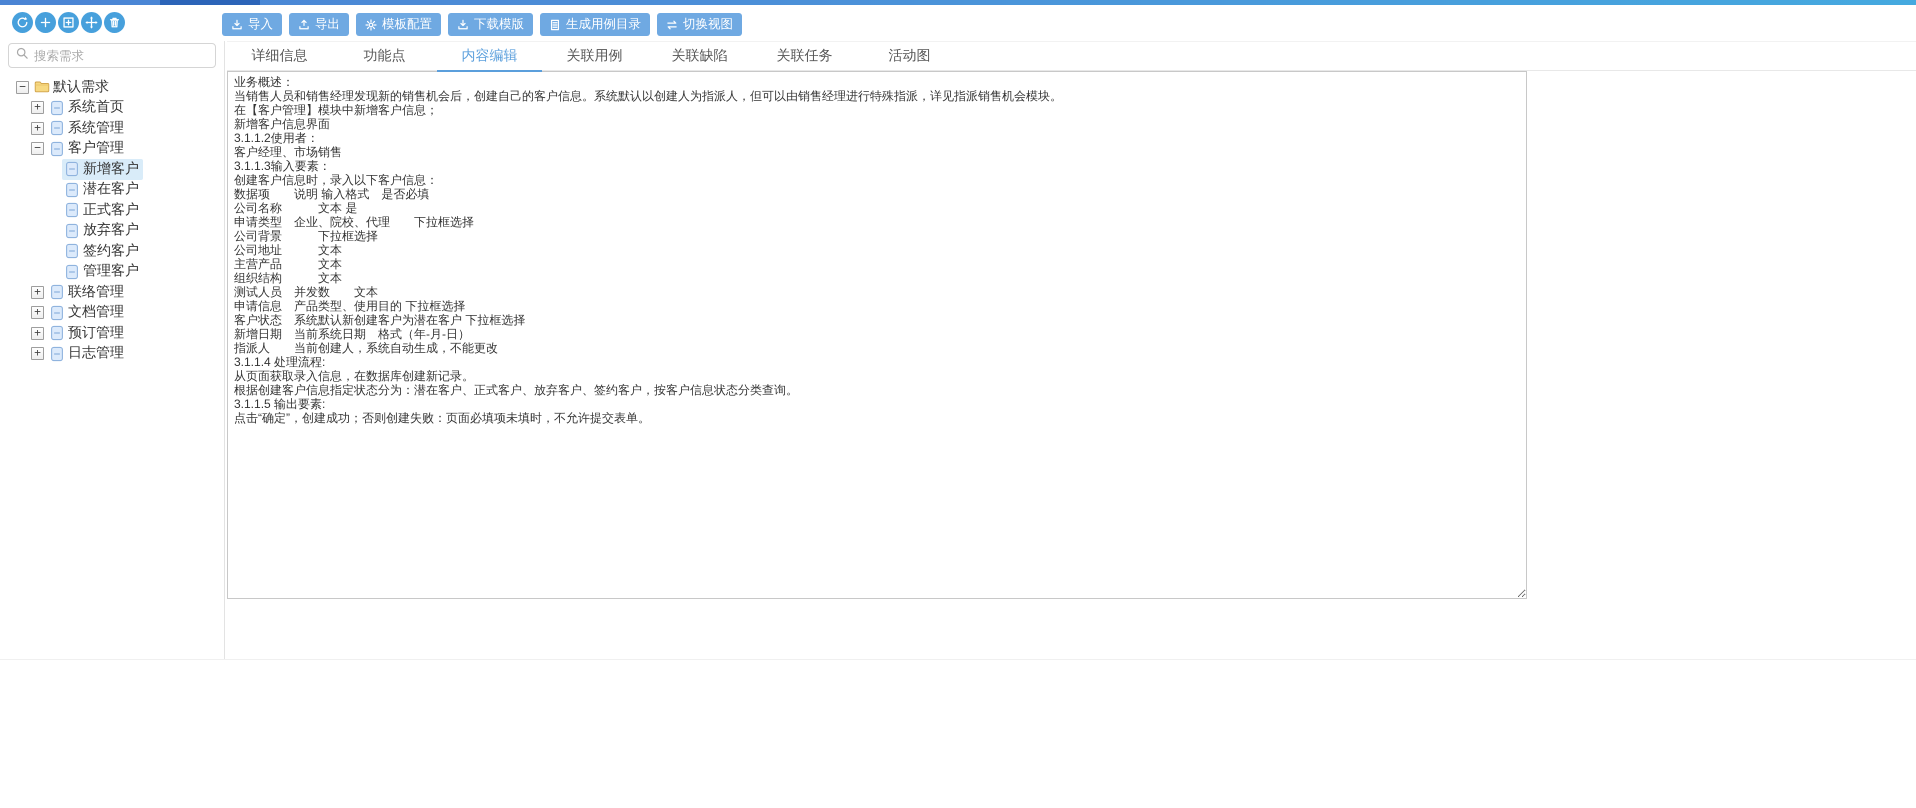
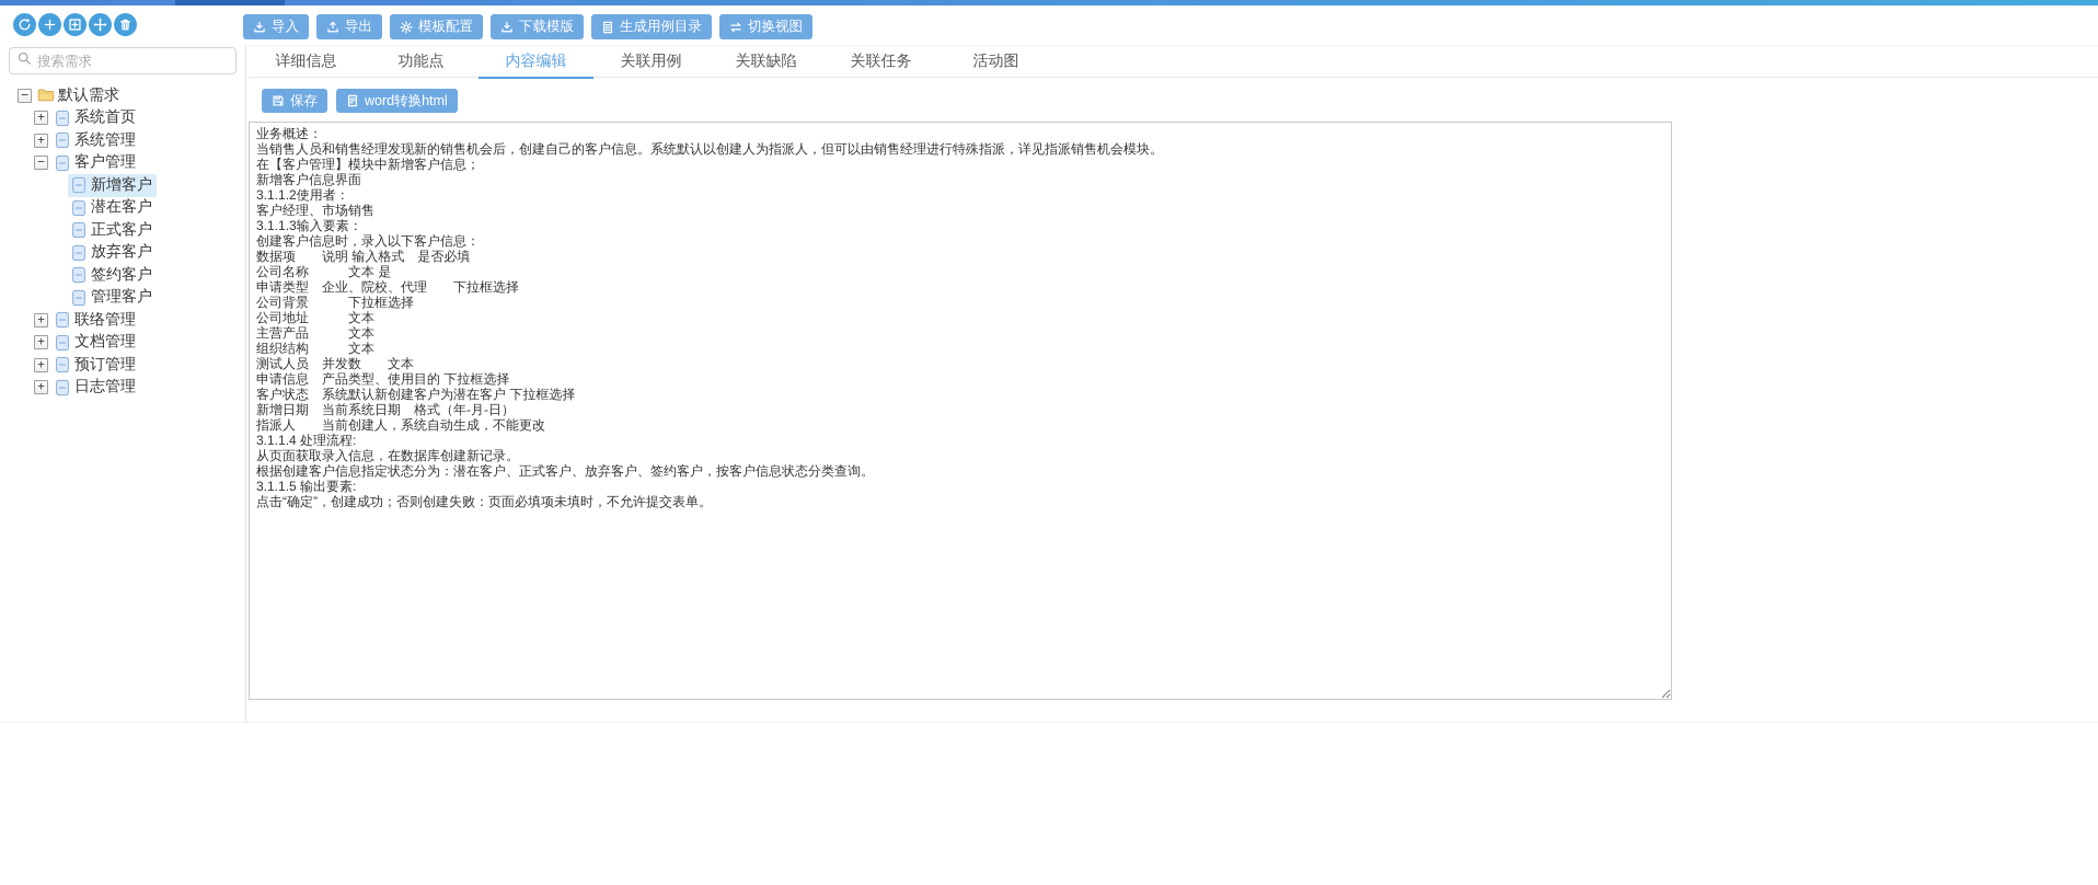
  导入
  导出
  模板配置
  下载模版
  生成用例目录
  切换视图
  搜索需求
  −
  默认需求
  +
  系统首页
  +
  系统管理
  −
  客户管理
  新增客户
  潜在客户
  正式客户
  放弃客户
  签约客户
  管理客户
  +
  联络管理
  +
  文档管理
  +
  预订管理
  +
  日志管理
  详细信息
  功能点
  内容编辑
  关联用例
  关联缺陷
  关联任务
  活动图
+ 保存
+ word转换html
  业务概述：
  当销售人员和销售经理发现新的销售机会后，创建自己的客户信息。系统默认以创建人为指派人，但可以由销售经理进行特殊指派，详见指派销售机会模块。
  在【客户管理】模块中新增客户信息；
  新增客户信息界面
  3.1.1.2使用者：
  客户经理、市场销售
  3.1.1.3输入要素：
  创建客户信息时，录入以下客户信息：
  数据项 说明 输入格式 是否必填
  公司名称 文本 是
  申请类型 企业、院校、代理 下拉框选择
  公司背景 下拉框选择
  公司地址 文本
  主营产品 文本
  组织结构 文本
  测试人员 并发数 文本
  申请信息 产品类型、使用目的 下拉框选择
  客户状态 系统默认新创建客户为潜在客户 下拉框选择
  新增日期 当前系统日期 格式（年-月-日）
  指派人 当前创建人，系统自动生成，不能更改
  3.1.1.4 处理流程:
  从页面获取录入信息，在数据库创建新记录。
  根据创建客户信息指定状态分为：潜在客户、正式客户、放弃客户、签约客户，按客户信息状态分类查询。
  3.1.1.5 输出要素:
  点击“确定”，创建成功；否则创建失败：页面必填项未填时，不允许提交表单。
